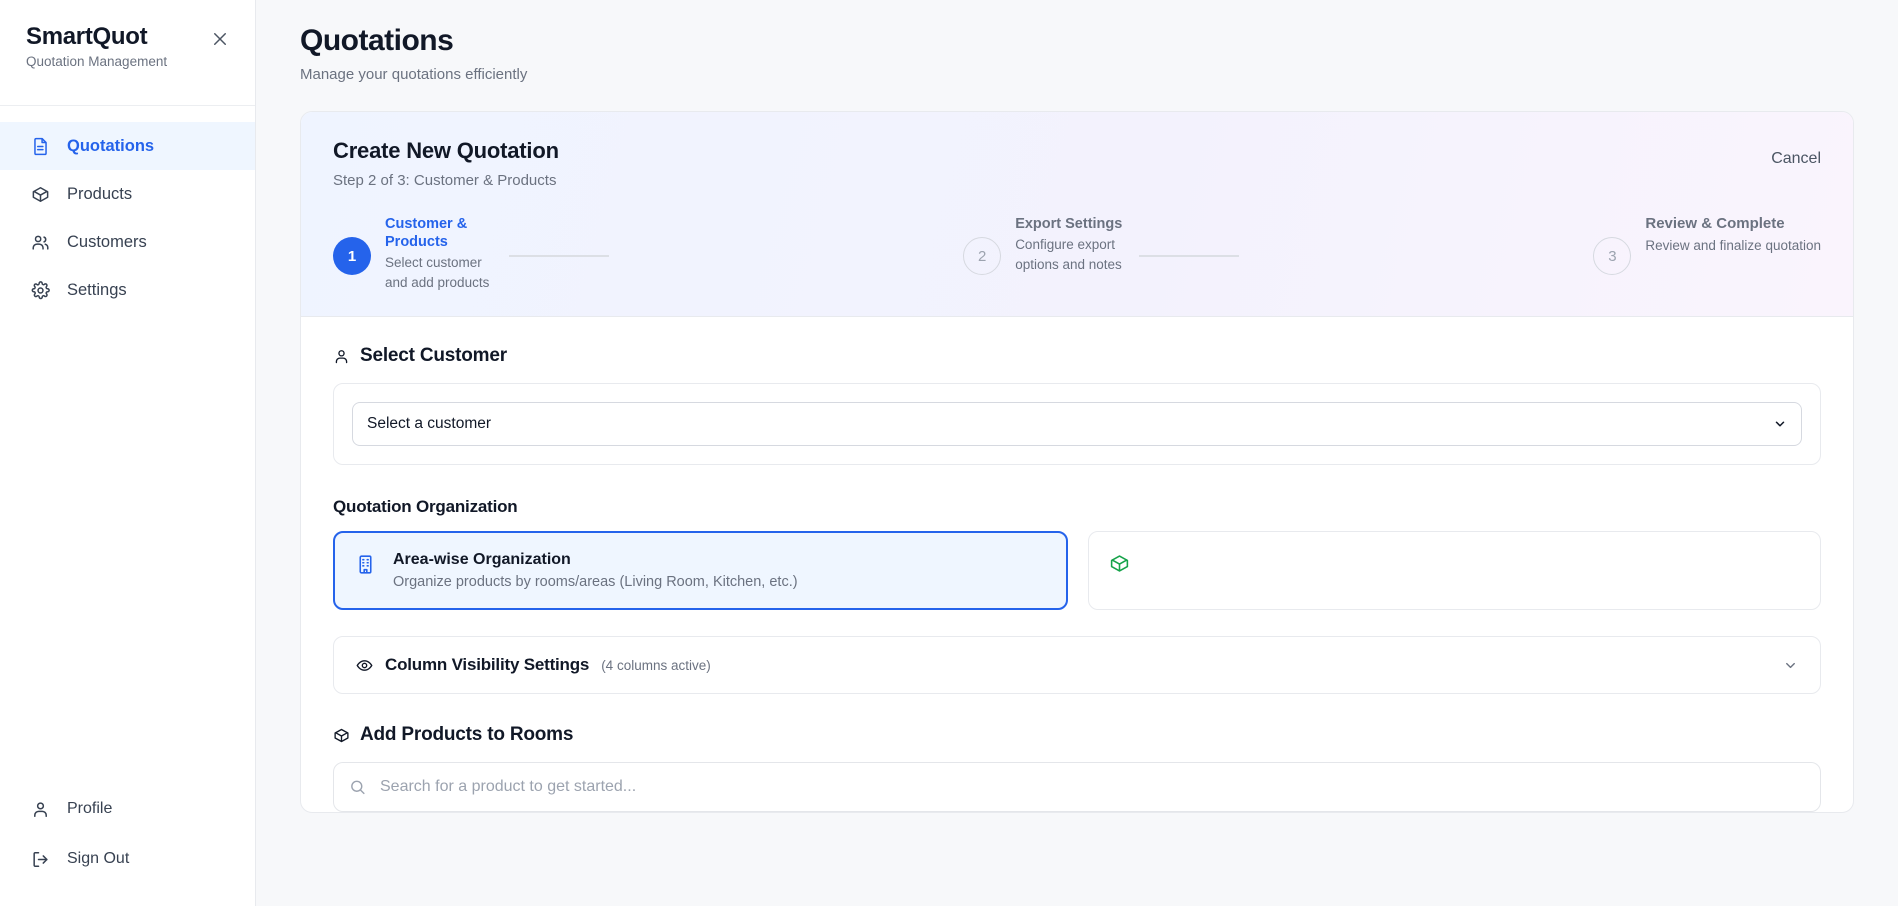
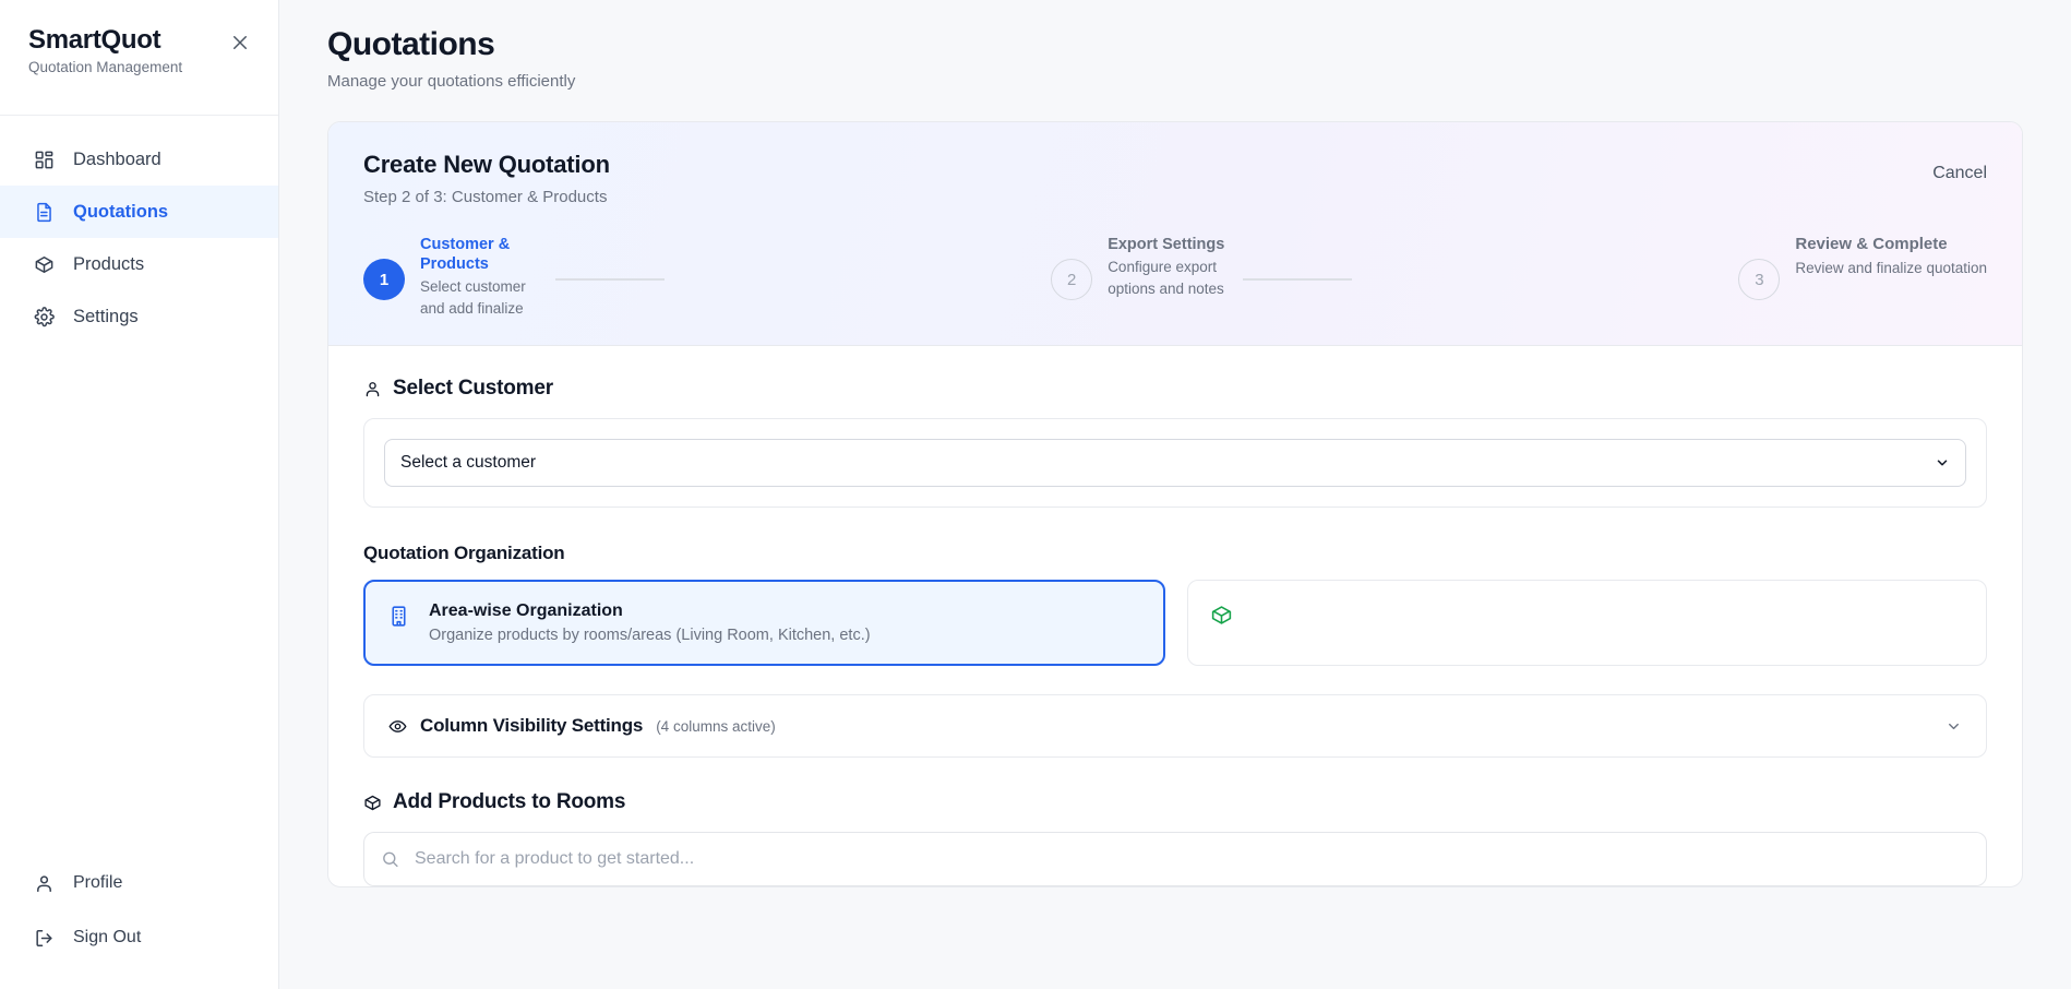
  SmartQuot
  Quotation Management
+ Dashboard
  Quotations
  Products
- Customers
  Settings
  Profile
  Sign Out
  Quotations
  Manage your quotations efficiently
  Create New Quotation
  Step 2 of 3: Customer & Products
  Cancel
  1
  Customer & Products
- Select customer and add products
+ Select customer and add finalize
  2
  Export Settings
  Configure export options and notes
  3
  Review & Complete
  Review and finalize quotation
  Select Customer
  Select a customer
  Quotation Organization
  Area-wise Organization
  Organize products by rooms/areas (Living Room, Kitchen, etc.)
  Column Visibility Settings
  (4 columns active)
  Add Products to Rooms
  Search for a product to get started...
